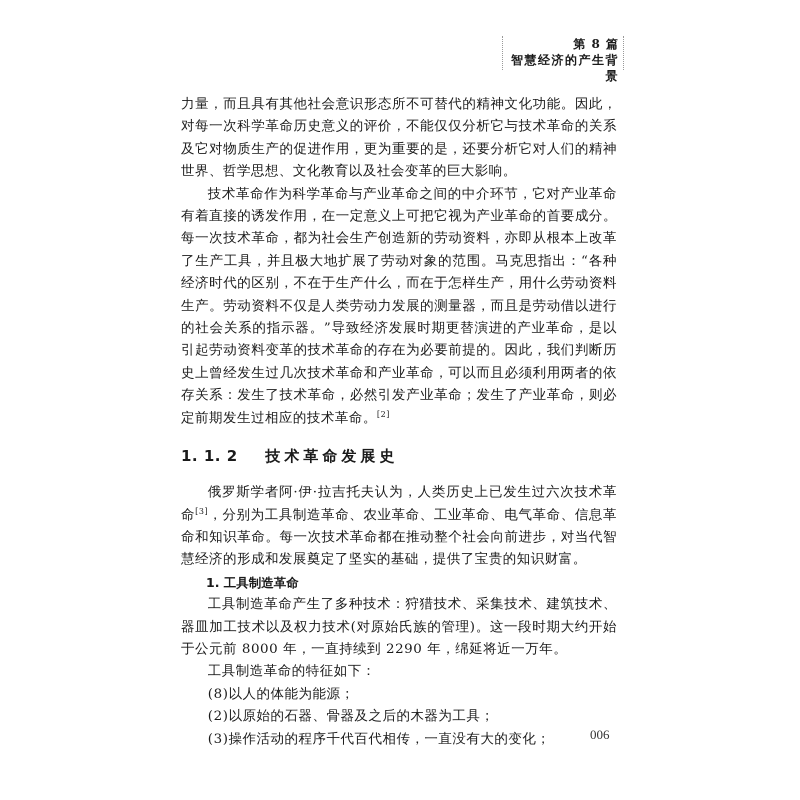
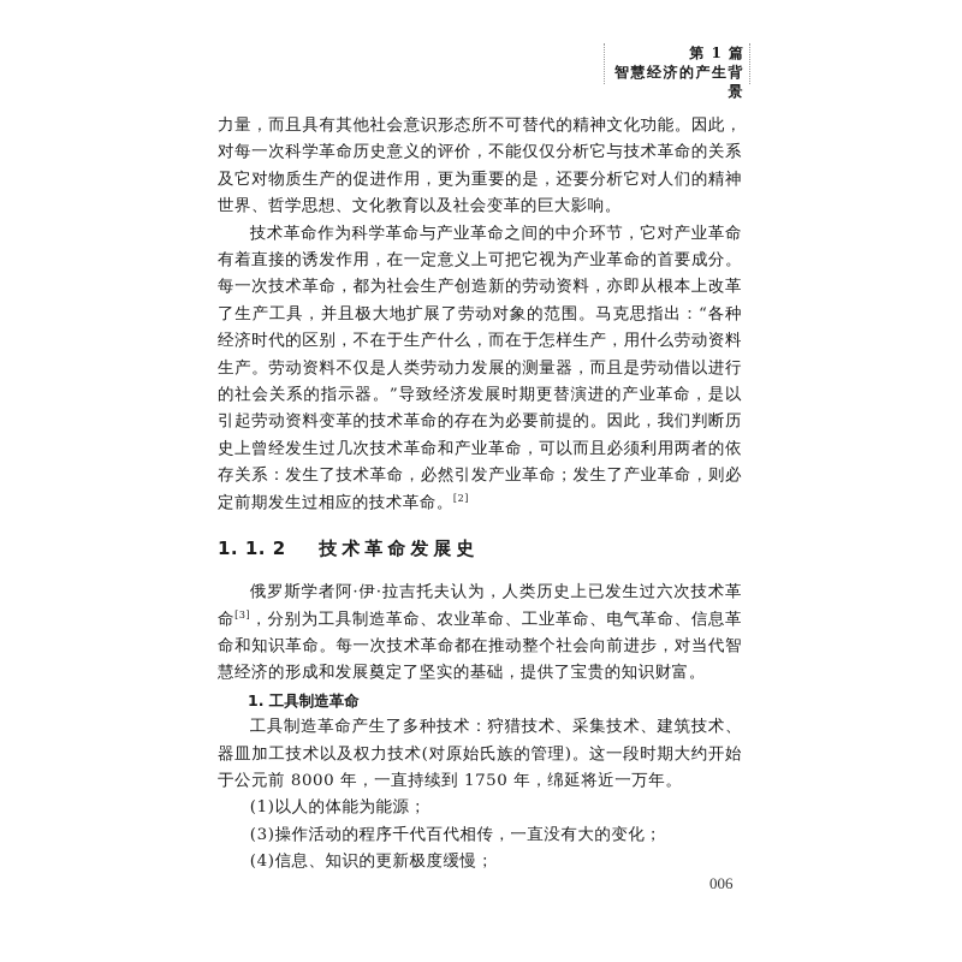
- 第 8 篇
+ 第 1 篇
  智慧经济的产生背景
  力量，而且具有其他社会意识形态所不可替代的精神文化功能。因此，对每一次科学革命历史意义的评价，不能仅仅分析它与技术革命的关系及它对物质生产的促进作用，更为重要的是，还要分析它对人们的精神世界、哲学思想、文化教育以及社会变革的巨大影响。
  技术革命作为科学革命与产业革命之间的中介环节，它对产业革命有着直接的诱发作用，在一定意义上可把它视为产业革命的首要成分。每一次技术革命，都为社会生产创造新的劳动资料，亦即从根本上改革了生产工具，并且极大地扩展了劳动对象的范围。马克思指出：“各种经济时代的区别，不在于生产什么，而在于怎样生产，用什么劳动资料生产。劳动资料不仅是人类劳动力发展的测量器，而且是劳动借以进行的社会关系的指示器。”导致经济发展时期更替演进的产业革命，是以引起劳动资料变革的技术革命的存在为必要前提的。因此，我们判断历史上曾经发生过几次技术革命和产业革命，可以而且必须利用两者的依存关系：发生了技术革命，必然引发产业革命；发生了产业革命，则必定前期发生过相应的技术革命。[2]
  1. 1. 2 技术革命发展史
  俄罗斯学者阿·伊·拉吉托夫认为，人类历史上已发生过六次技术革命[3]，分别为工具制造革命、农业革命、工业革命、电气革命、信息革命和知识革命。每一次技术革命都在推动整个社会向前进步，对当代智慧经济的形成和发展奠定了坚实的基础，提供了宝贵的知识财富。
  1. 工具制造革命
- 工具制造革命产生了多种技术：狩猎技术、采集技术、建筑技术、器皿加工技术以及权力技术(对原始氏族的管理)。这一段时期大约开始于公元前 8000 年，一直持续到 2290 年，绵延将近一万年。
+ 工具制造革命产生了多种技术：狩猎技术、采集技术、建筑技术、器皿加工技术以及权力技术(对原始氏族的管理)。这一段时期大约开始于公元前 8000 年，一直持续到 1750 年，绵延将近一万年。
- 工具制造革命的特征如下：
- (8)以人的体能为能源；
+ (1)以人的体能为能源；
- (2)以原始的石器、骨器及之后的木器为工具；
  (3)操作活动的程序千代百代相传，一直没有大的变化；
+ (4)信息、知识的更新极度缓慢；
  006
